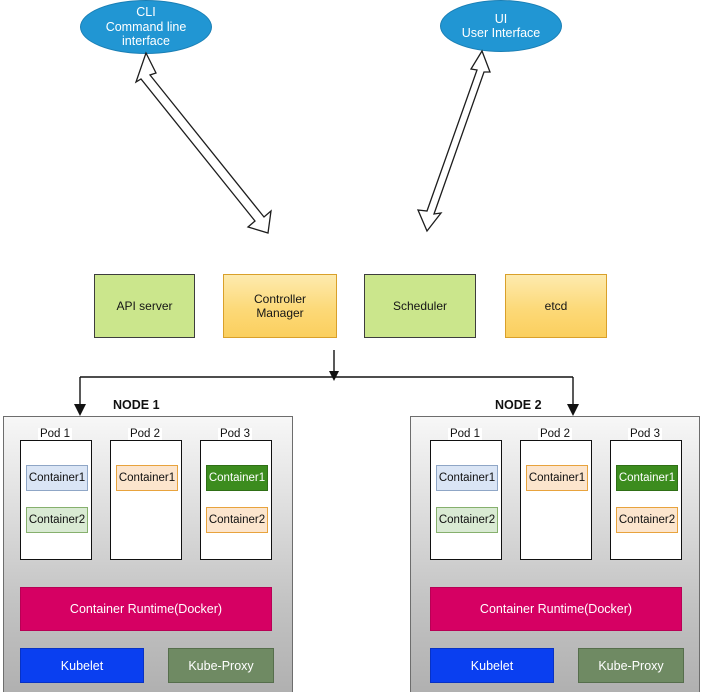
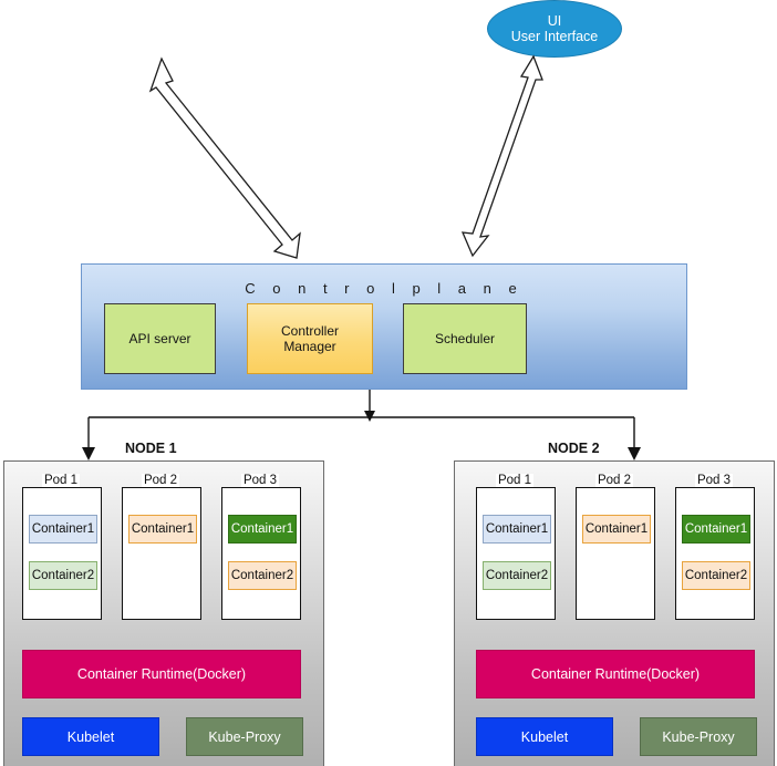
- CLI
- Command line
- interface
  UI
  User Interface
+ C o n t r o l p l a n e
  API server
  Controller
  Manager
  Scheduler
- etcd
  NODE 1
  NODE 2
  Pod 1
  Container1
  Container2
  Pod 2
  Container1
  Pod 3
  Container1
  Container2
  Container Runtime(Docker)
  Kubelet
  Kube-Proxy
  Pod 1
  Container1
  Container2
  Pod 2
  Container1
  Pod 3
  Container1
  Container2
  Container Runtime(Docker)
  Kubelet
  Kube-Proxy
